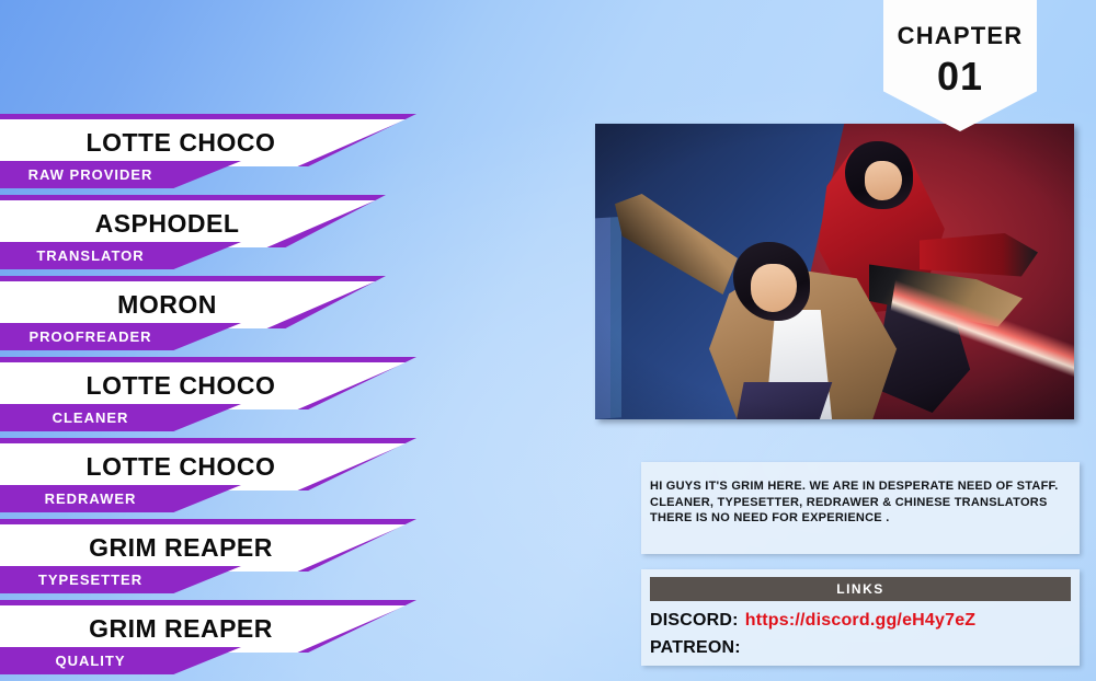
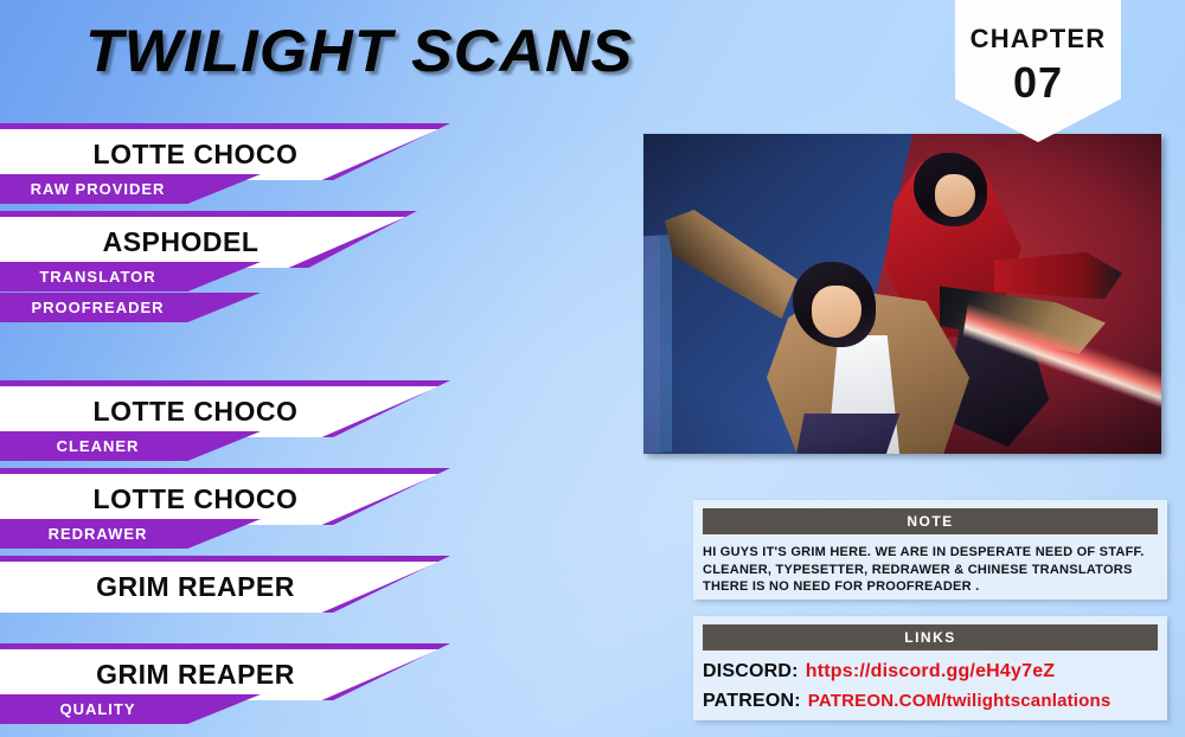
+ TWILIGHT SCANS
  CHAPTER
- 01
+ 07
  LOTTE CHOCO
  RAW PROVIDER
  ASPHODEL
  TRANSLATOR
- MORON
  PROOFREADER
  LOTTE CHOCO
  CLEANER
  LOTTE CHOCO
  REDRAWER
  GRIM REAPER
- TYPESETTER
  GRIM REAPER
  QUALITY
+ NOTE
- HI GUYS IT'S GRIM HERE. WE ARE IN DESPERATE NEED OF STAFF. CLEANER, TYPESETTER, REDRAWER & CHINESE TRANSLATORS THERE IS NO NEED FOR EXPERIENCE .
+ HI GUYS IT'S GRIM HERE. WE ARE IN DESPERATE NEED OF STAFF. CLEANER, TYPESETTER, REDRAWER & CHINESE TRANSLATORS THERE IS NO NEED FOR PROOFREADER .
  LINKS
  DISCORD:
  https://discord.gg/eH4y7eZ
  PATREON:
+ PATREON.COM/twilightscanlations
